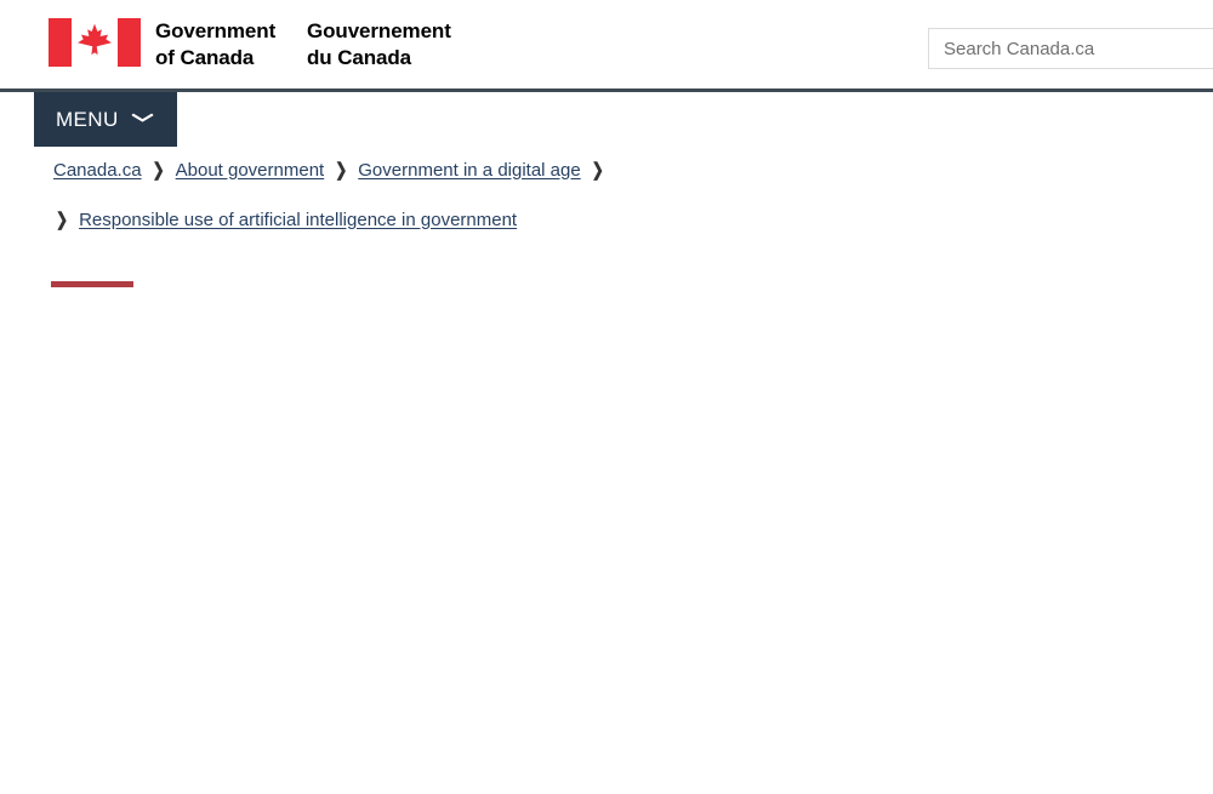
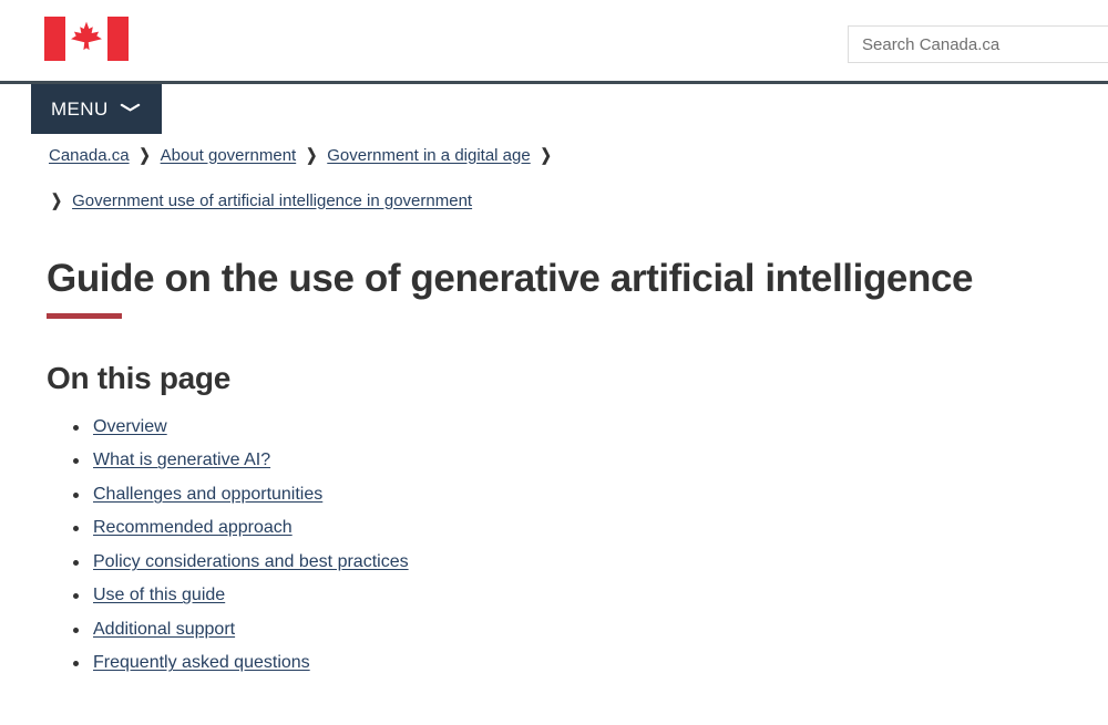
- Government
- of Canada
- Gouvernement
- du Canada
  Search Canada.ca
  MENU
  Canada.ca
  ❯
  About government
  ❯
  Government in a digital age
  ❯
  ❯
- Responsible use of artificial intelligence in government
+ Government use of artificial intelligence in government
+ Guide on the use of generative artificial intelligence
+ On this page
+ Overview
+ What is generative AI?
+ Challenges and opportunities
+ Recommended approach
+ Policy considerations and best practices
+ Use of this guide
+ Additional support
+ Frequently asked questions
